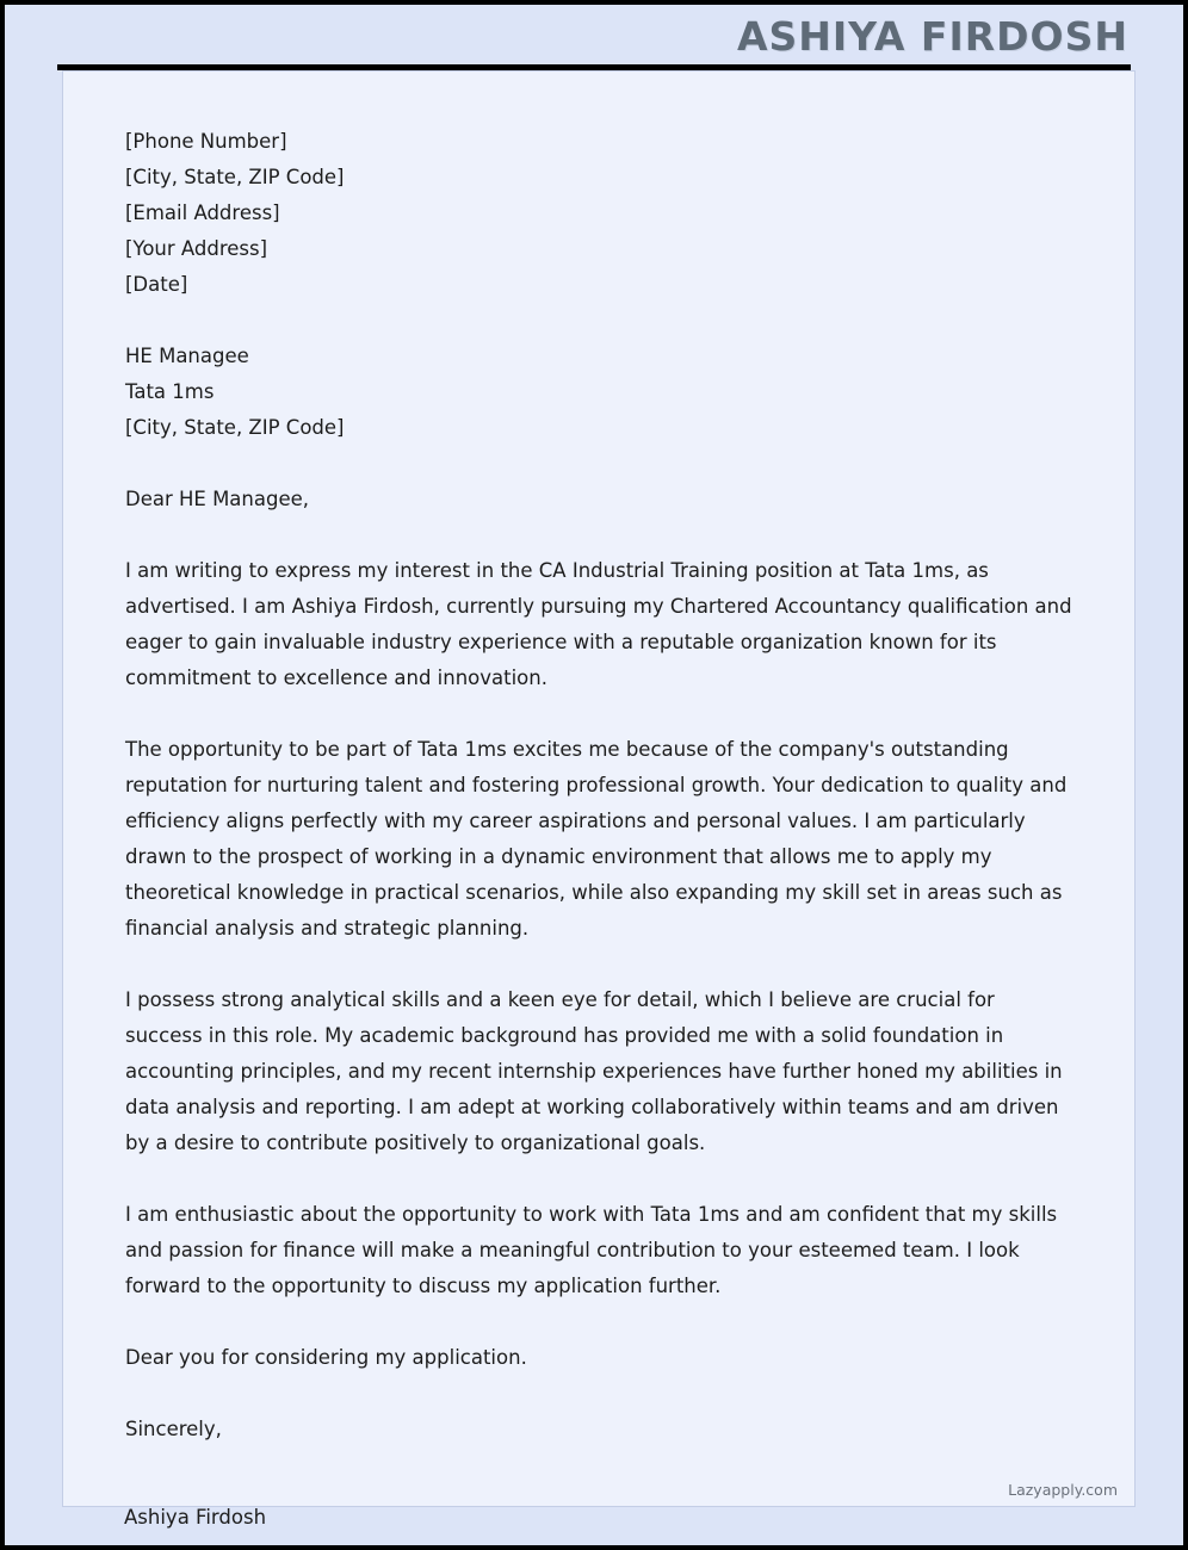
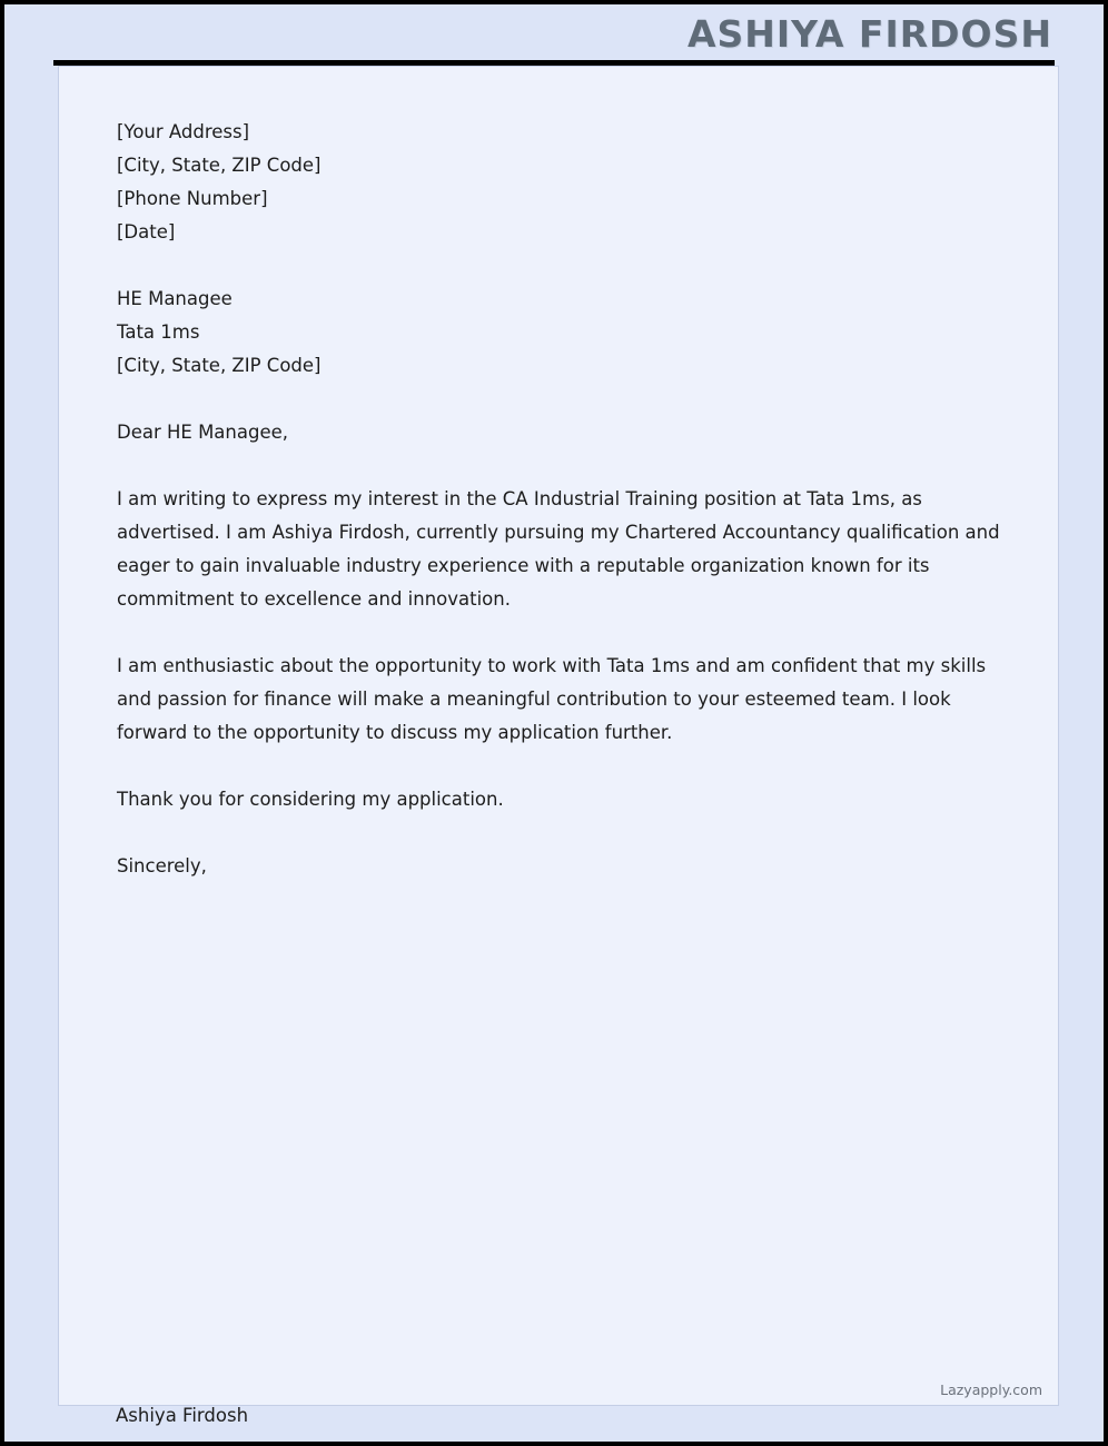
  ASHIYA FIRDOSH
- [Phone Number]
+ [Your Address]
  [City, State, ZIP Code]
- [Email Address]
- [Your Address]
+ [Phone Number]
  [Date]
  HE Managee
  Tata 1ms
  [City, State, ZIP Code]
  Dear HE Managee,
  I am writing to express my interest in the CA Industrial Training position at Tata 1ms, as advertised. I am Ashiya Firdosh, currently pursuing my Chartered Accountancy qualification and eager to gain invaluable industry experience with a reputable organization known for its commitment to excellence and innovation.
- The opportunity to be part of Tata 1ms excites me because of the company's outstanding reputation for nurturing talent and fostering professional growth. Your dedication to quality and efficiency aligns perfectly with my career aspirations and personal values. I am particularly drawn to the prospect of working in a dynamic environment that allows me to apply my theoretical knowledge in practical scenarios, while also expanding my skill set in areas such as financial analysis and strategic planning.
- I possess strong analytical skills and a keen eye for detail, which I believe are crucial for success in this role. My academic background has provided me with a solid foundation in accounting principles, and my recent internship experiences have further honed my abilities in data analysis and reporting. I am adept at working collaboratively within teams and am driven by a desire to contribute positively to organizational goals.
  I am enthusiastic about the opportunity to work with Tata 1ms and am confident that my skills and passion for finance will make a meaningful contribution to your esteemed team. I look forward to the opportunity to discuss my application further.
- Dear you for considering my application.
+ Thank you for considering my application.
  Sincerely,
  Lazyapply.com
  Ashiya Firdosh
